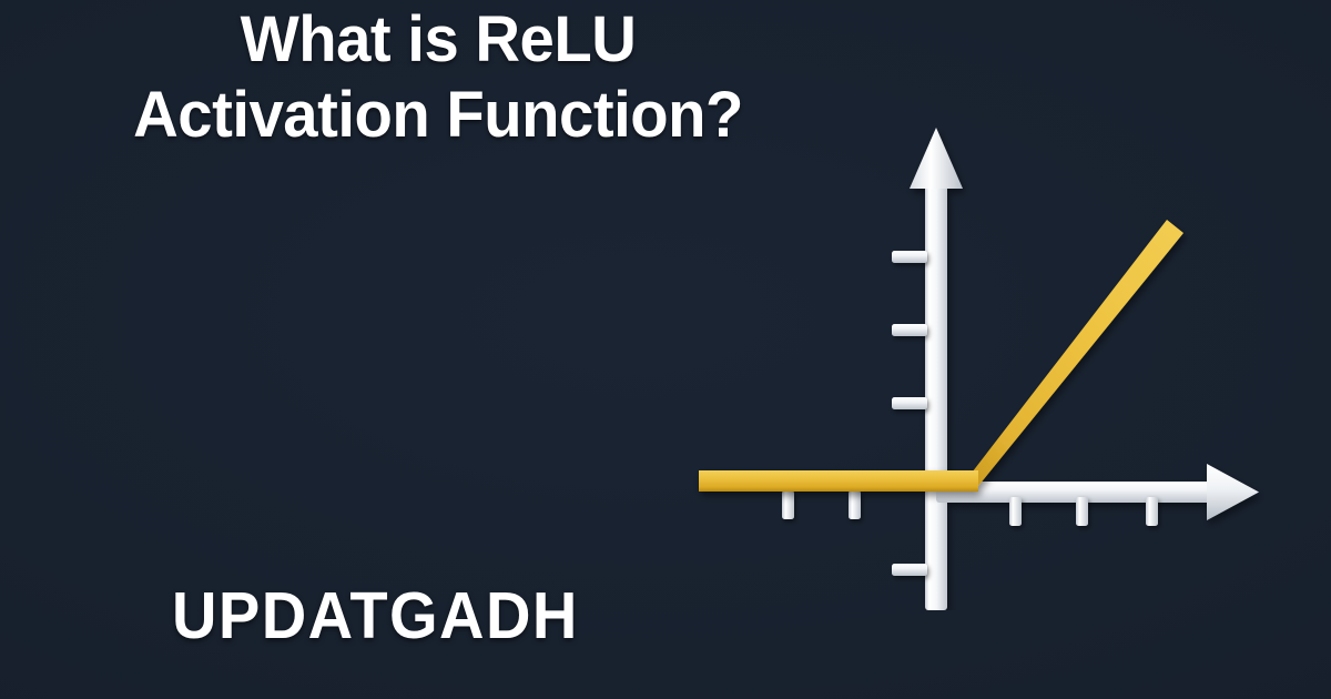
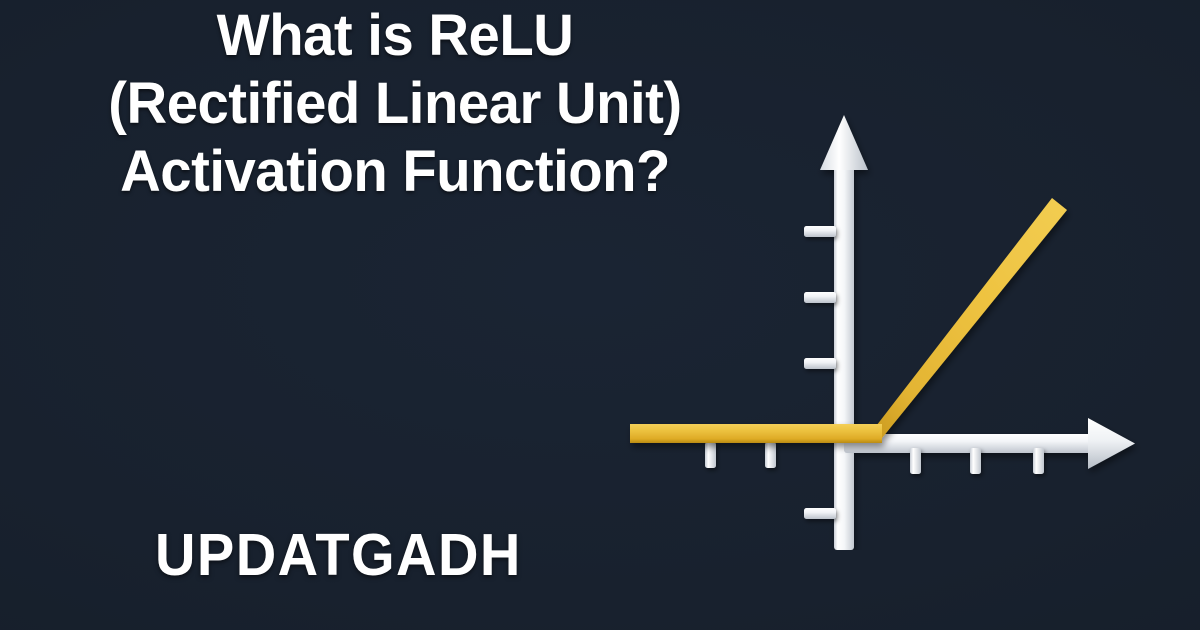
  What is ReLU
+ (Rectified Linear Unit)
  Activation Function?
  UPDATGADH
